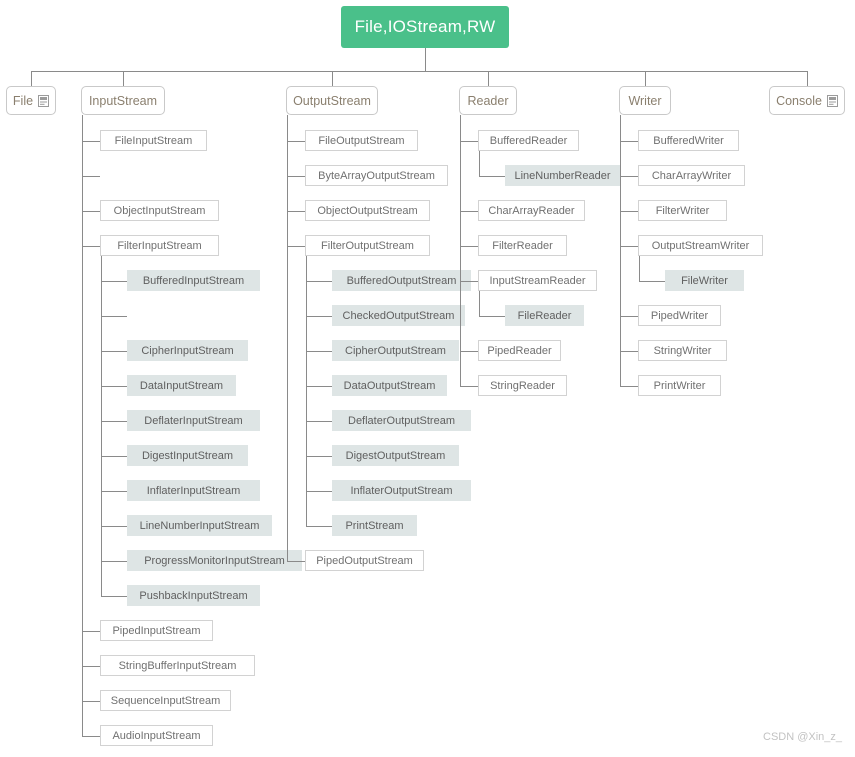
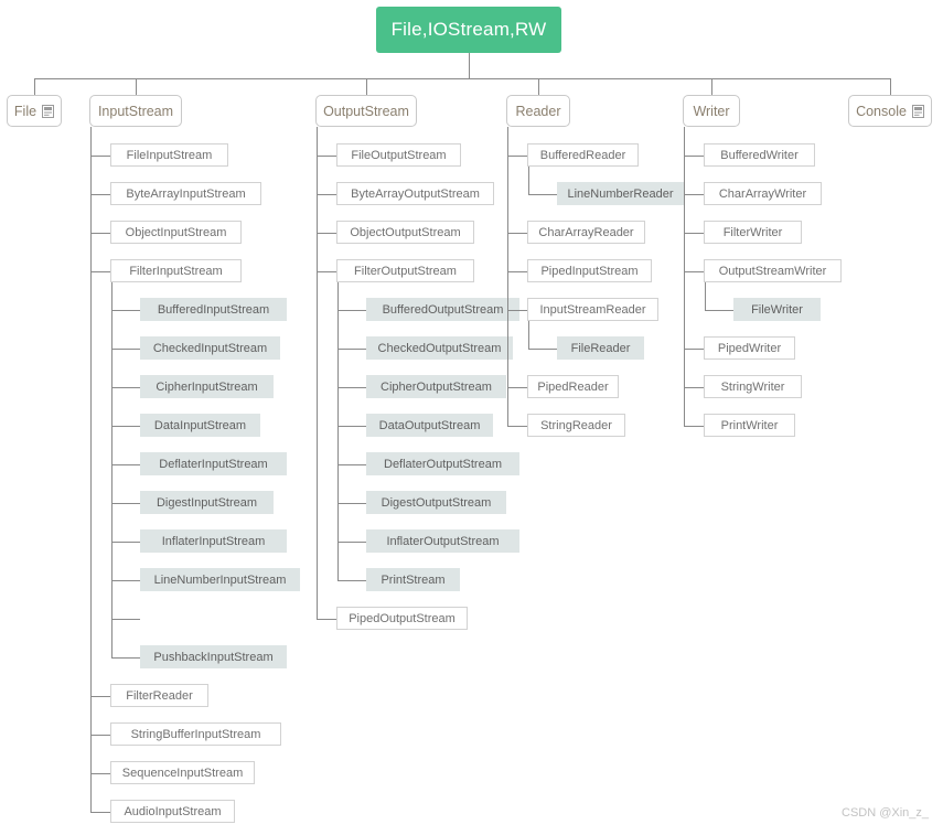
  File,IOStream,RW
  File
  InputStream
  FileInputStream
+ ByteArrayInputStream
  ObjectInputStream
  FilterInputStream
  BufferedInputStream
+ CheckedInputStream
  CipherInputStream
  DataInputStream
  DeflaterInputStream
  DigestInputStream
  InflaterInputStream
  LineNumberInputStream
- ProgressMonitorInputStream
  PushbackInputStream
- PipedInputStream
+ FilterReader
  StringBufferInputStream
  SequenceInputStream
  AudioInputStream
  OutputStream
  FileOutputStream
  ByteArrayOutputStream
  ObjectOutputStream
  FilterOutputStream
  BufferedOutputStream
  CheckedOutputStream
  CipherOutputStream
  DataOutputStream
  DeflaterOutputStream
  DigestOutputStream
  InflaterOutputStream
  PrintStream
  PipedOutputStream
  Reader
  BufferedReader
  LineNumberReader
  CharArrayReader
- FilterReader
+ PipedInputStream
  InputStreamReader
  FileReader
  PipedReader
  StringReader
  Writer
  BufferedWriter
  CharArrayWriter
  FilterWriter
  OutputStreamWriter
  FileWriter
  PipedWriter
  StringWriter
  PrintWriter
  Console
  CSDN @Xin_z_
